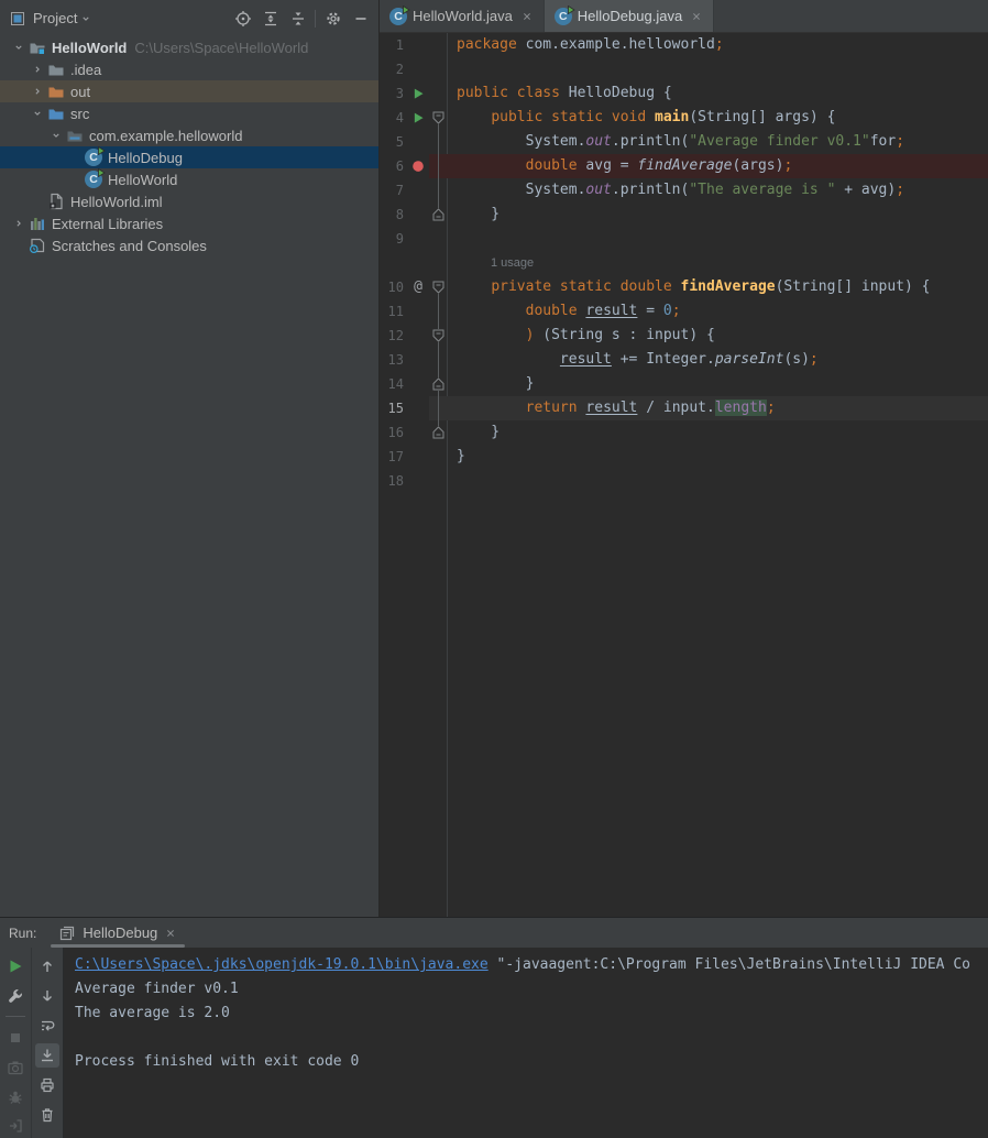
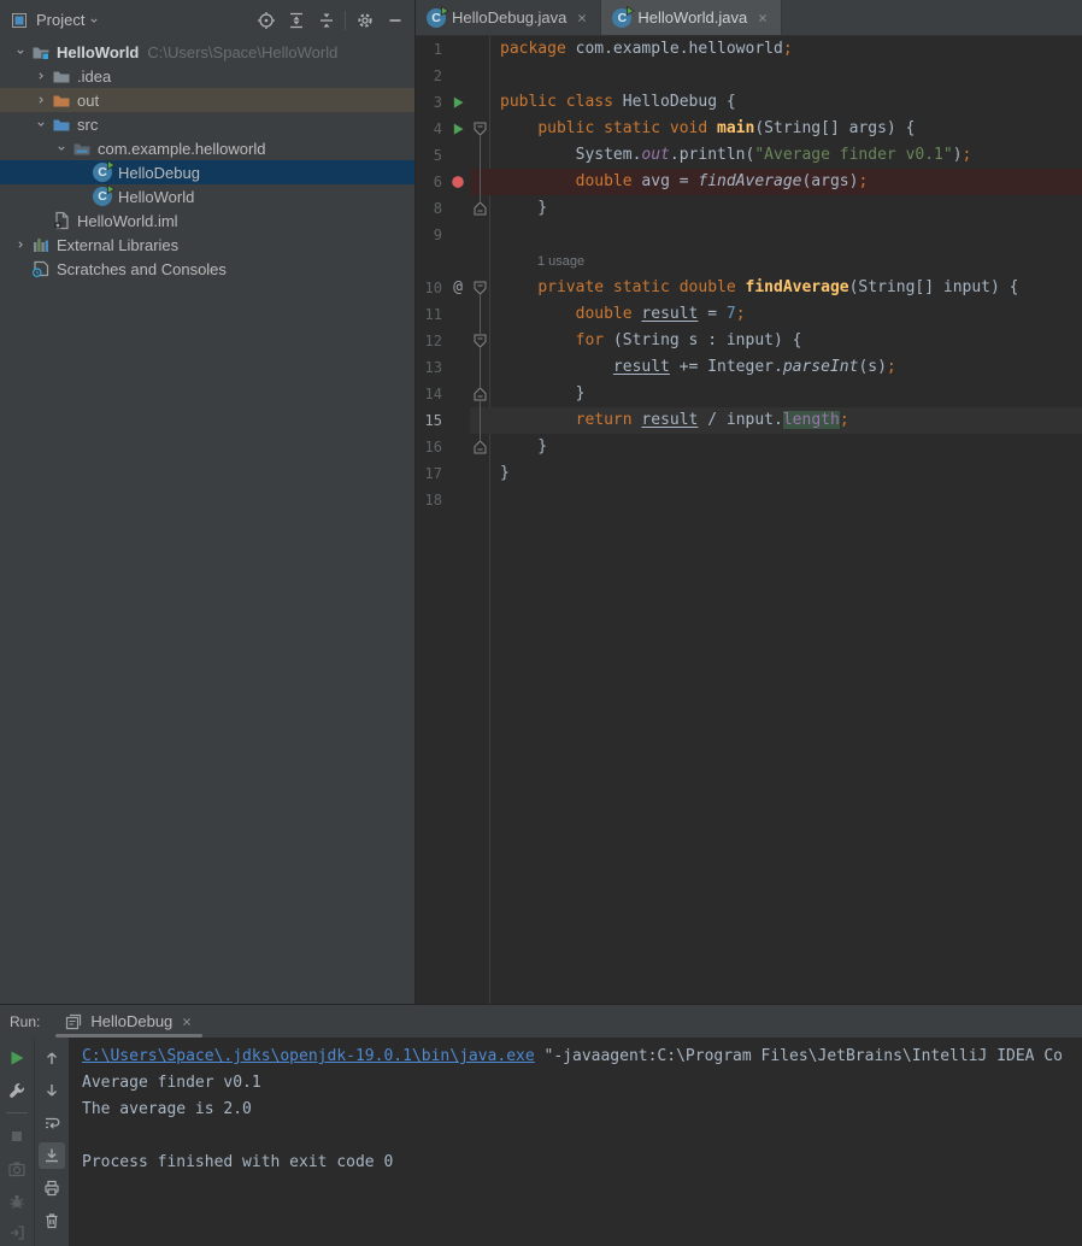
  Project
  HelloWorld
  C:\Users\Space\HelloWorld
  .idea
  out
  src
  com.example.helloworld
  C
  HelloDebug
  C
  HelloWorld
  HelloWorld.iml
  External Libraries
  Scratches and Consoles
  C
- HelloWorld.java
+ HelloDebug.java
  C
- HelloDebug.java
+ HelloWorld.java
  1
  package com.example.helloworld;
  2
  3
  public class HelloDebug {
  4
  public static void main(String[] args) {
  5
- System.out.println("Average finder v0.1"for;
+ System.out.println("Average finder v0.1");
  6
  double avg = findAverage(args);
- 7
- System.out.println("The average is " + avg);
  8
  }
  9
  1 usage
  10
  @
  private static double findAverage(String[] input) {
  11
- double result = 0;
+ double result = 7;
  12
- ) (String s : input) {
+ for (String s : input) {
  13
  result += Integer.parseInt(s);
  14
  }
  15
  return result / input.length;
  16
  }
  17
  }
  18
  Run:
  HelloDebug
  C:\Users\Space\.jdks\openjdk-19.0.1\bin\java.exe "-javaagent:C:\Program Files\JetBrains\IntelliJ IDEA Co
  Average finder v0.1
  The average is 2.0
  Process finished with exit code 0
